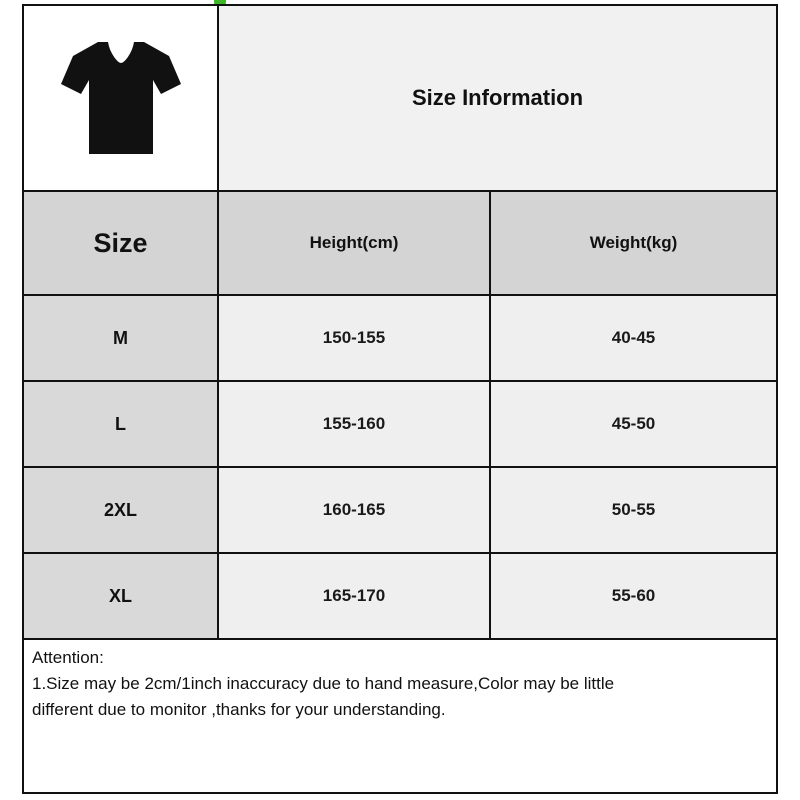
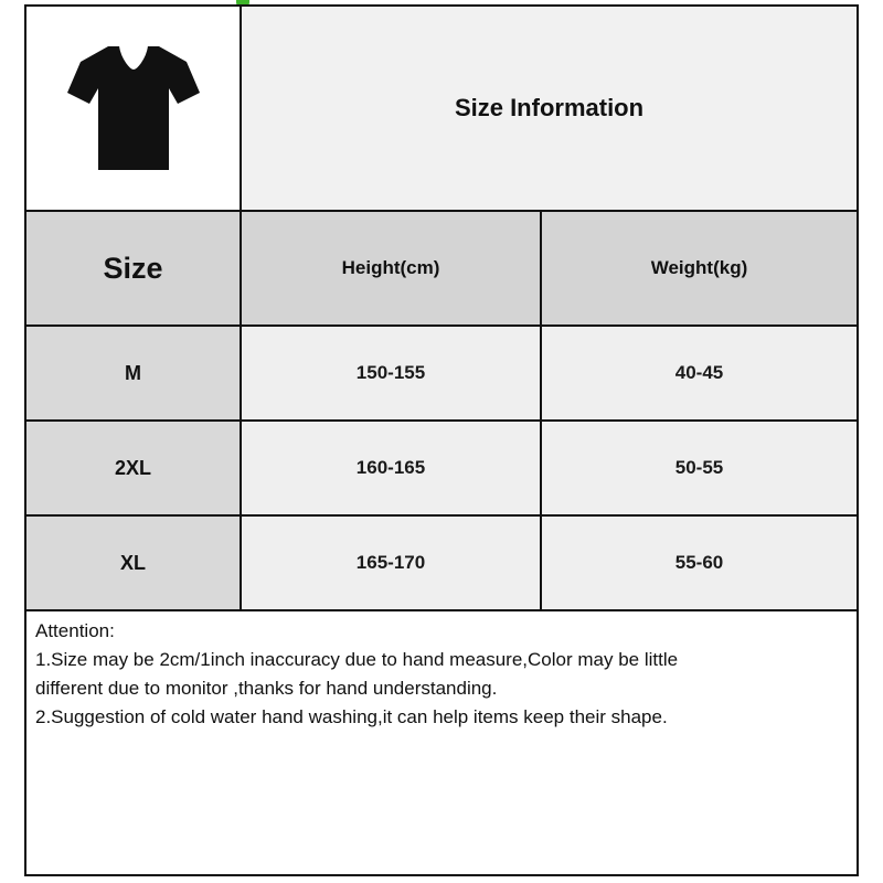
  Size Information
  Size
  Height(cm)
  Weight(kg)
  M
  150-155
  40-45
- L
- 155-160
- 45-50
  2XL
  160-165
  50-55
  XL
  165-170
  55-60
  Attention:
  1.Size may be 2cm/1inch inaccuracy due to hand measure,Color may be little
- different due to monitor ,thanks for your understanding.
+ different due to monitor ,thanks for hand understanding.
+ 2.Suggestion of cold water hand washing,it can help items keep their shape.
